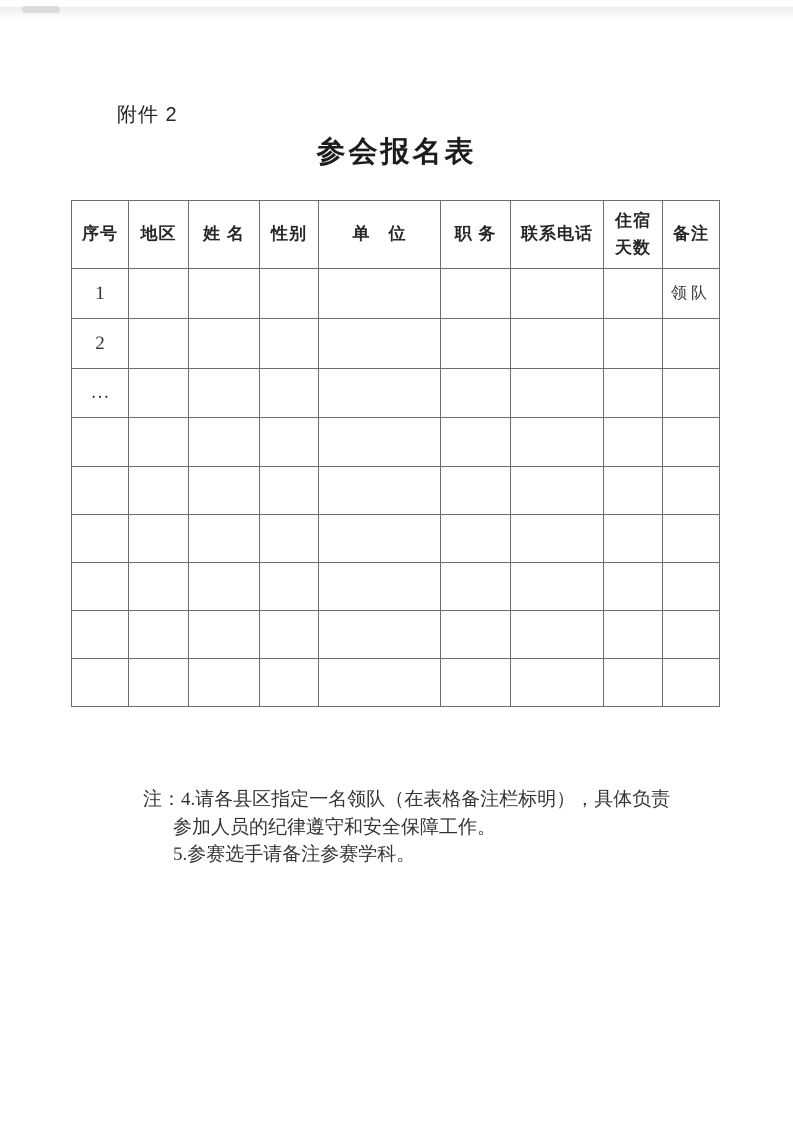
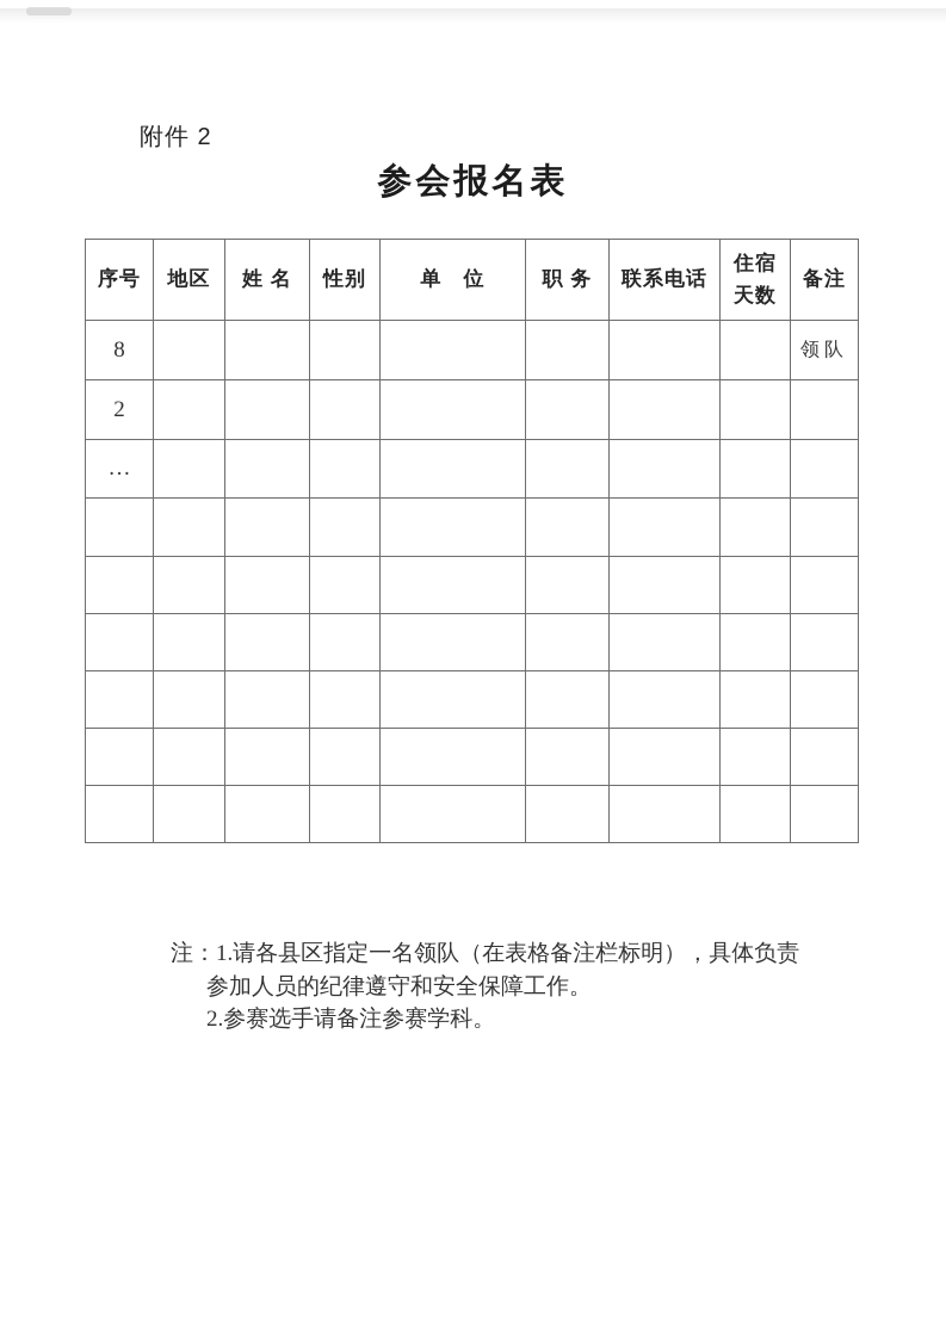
  附件 2
  参会报名表
  序号	地区	姓 名	性别	单 位	职 务	联系电话	住宿 天数	备注
- 1								领队
+ 8								领队
  2
  …
  注：
- 4.请各县区指定一名领队（在表格备注栏标明），具体负责
+ 1.请各县区指定一名领队（在表格备注栏标明），具体负责
  参加人员的纪律遵守和安全保障工作。
- 5.参赛选手请备注参赛学科。
+ 2.参赛选手请备注参赛学科。
